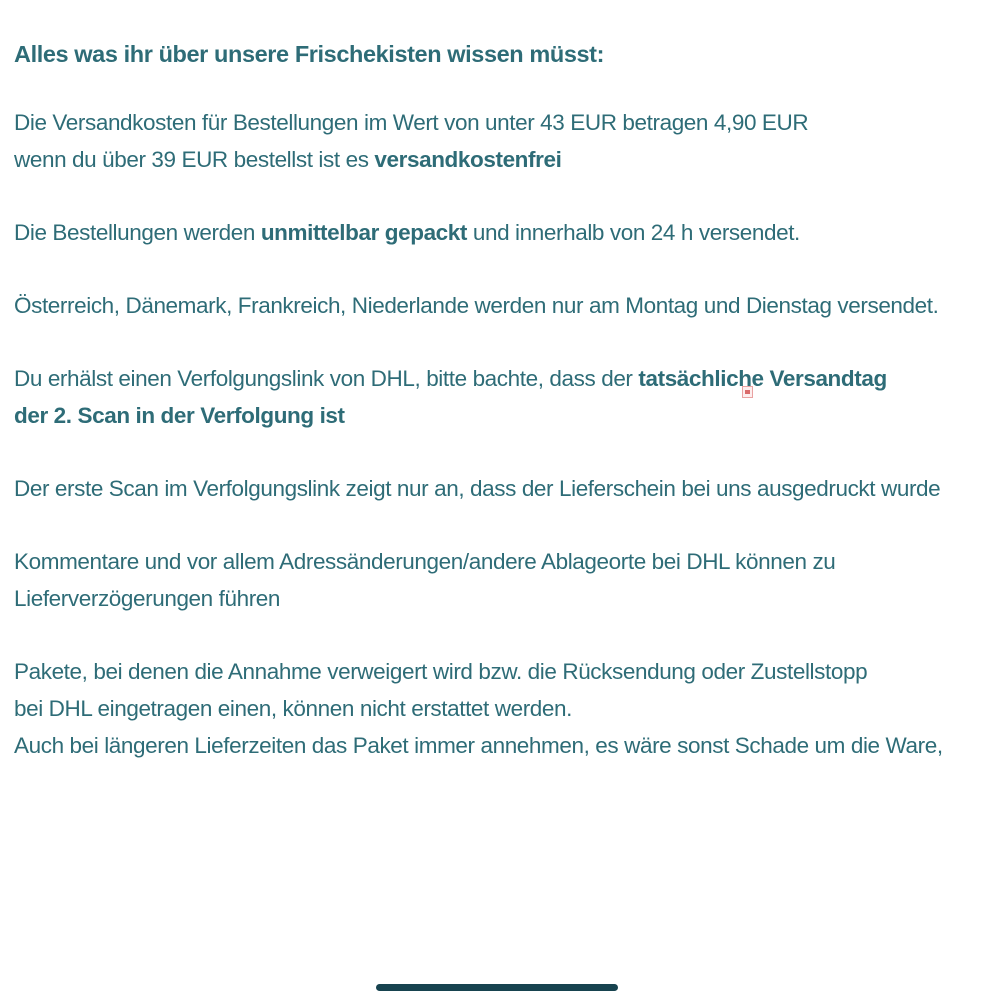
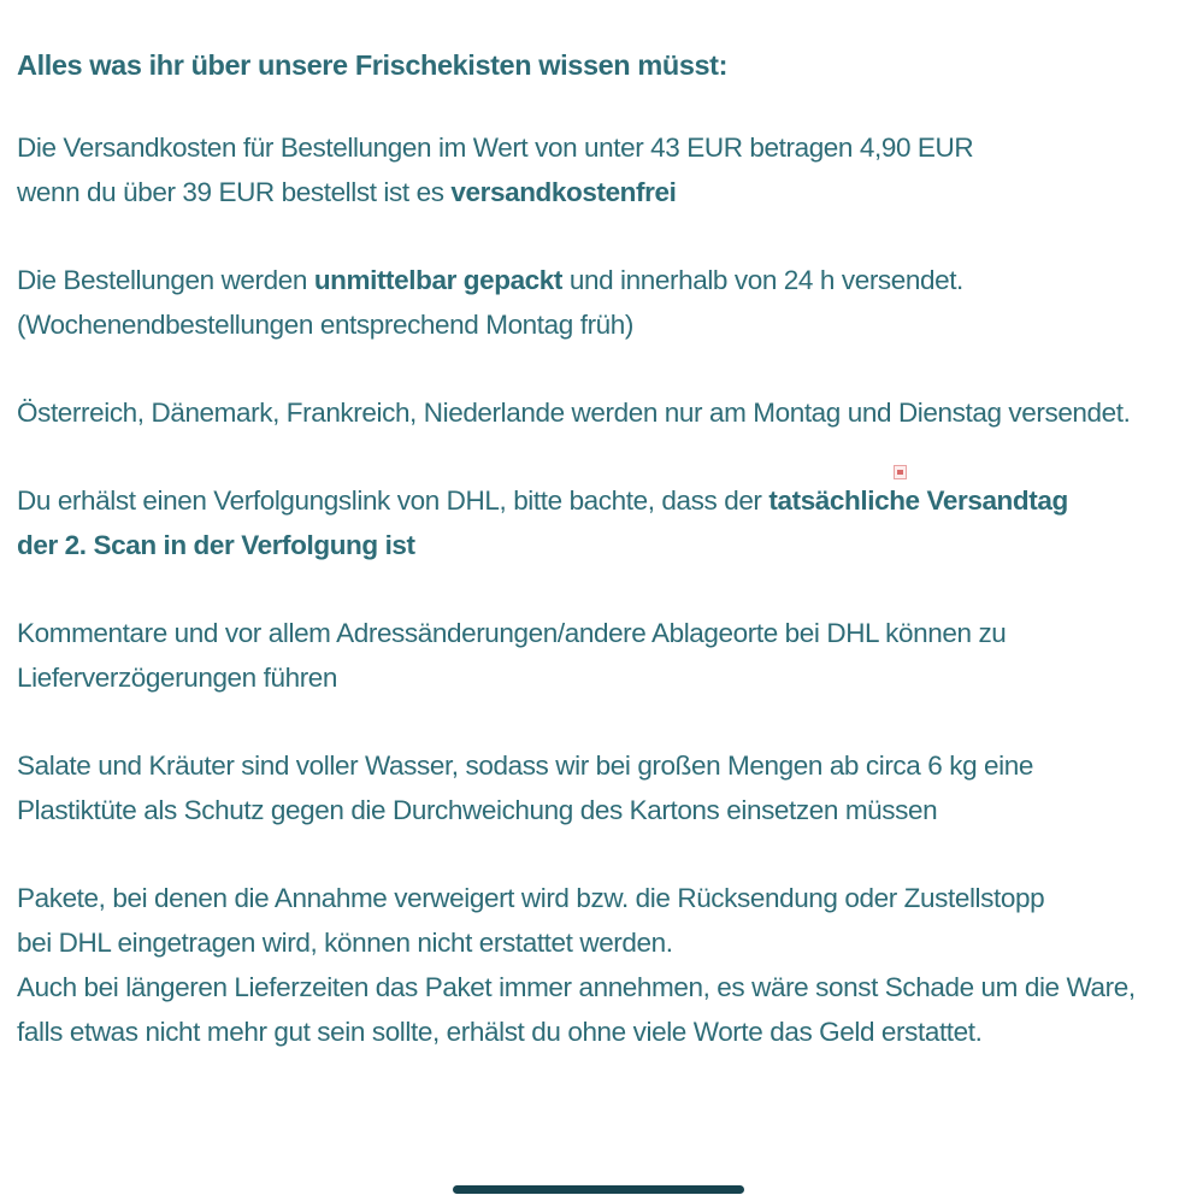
  Alles was ihr über unsere Frischekisten wissen müsst:
  Die Versandkosten für Bestellungen im Wert von unter 43 EUR betragen 4,90 EUR
  wenn du über 39 EUR bestellst ist es versandkostenfrei
  Die Bestellungen werden unmittelbar gepackt und innerhalb von 24 h versendet.
+ (Wochenendbestellungen entsprechend Montag früh)
  Österreich, Dänemark, Frankreich, Niederlande werden nur am Montag und Dienstag versendet.
  Du erhälst einen Verfolgungslink von DHL, bitte bachte, dass der tatsächliche Versandtag
  der 2. Scan in der Verfolgung ist
- Der erste Scan im Verfolgungslink zeigt nur an, dass der Lieferschein bei uns ausgedruckt wurde
  Kommentare und vor allem Adressänderungen/andere Ablageorte bei DHL können zu
  Lieferverzögerungen führen
+ Salate und Kräuter sind voller Wasser, sodass wir bei großen Mengen ab circa 6 kg eine
+ Plastiktüte als Schutz gegen die Durchweichung des Kartons einsetzen müssen
  Pakete, bei denen die Annahme verweigert wird bzw. die Rücksendung oder Zustellstopp
- bei DHL eingetragen einen, können nicht erstattet werden.
+ bei DHL eingetragen wird, können nicht erstattet werden.
  Auch bei längeren Lieferzeiten das Paket immer annehmen, es wäre sonst Schade um die Ware,
+ falls etwas nicht mehr gut sein sollte, erhälst du ohne viele Worte das Geld erstattet.
